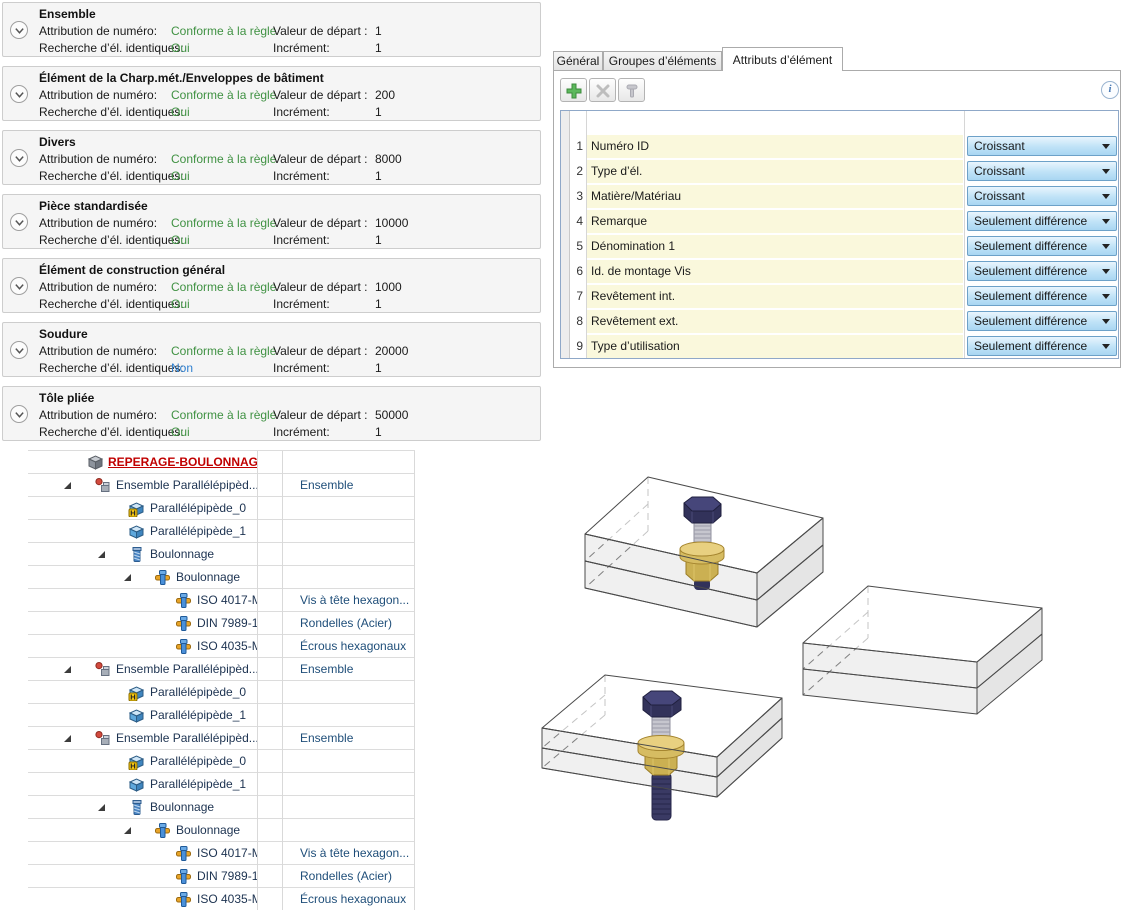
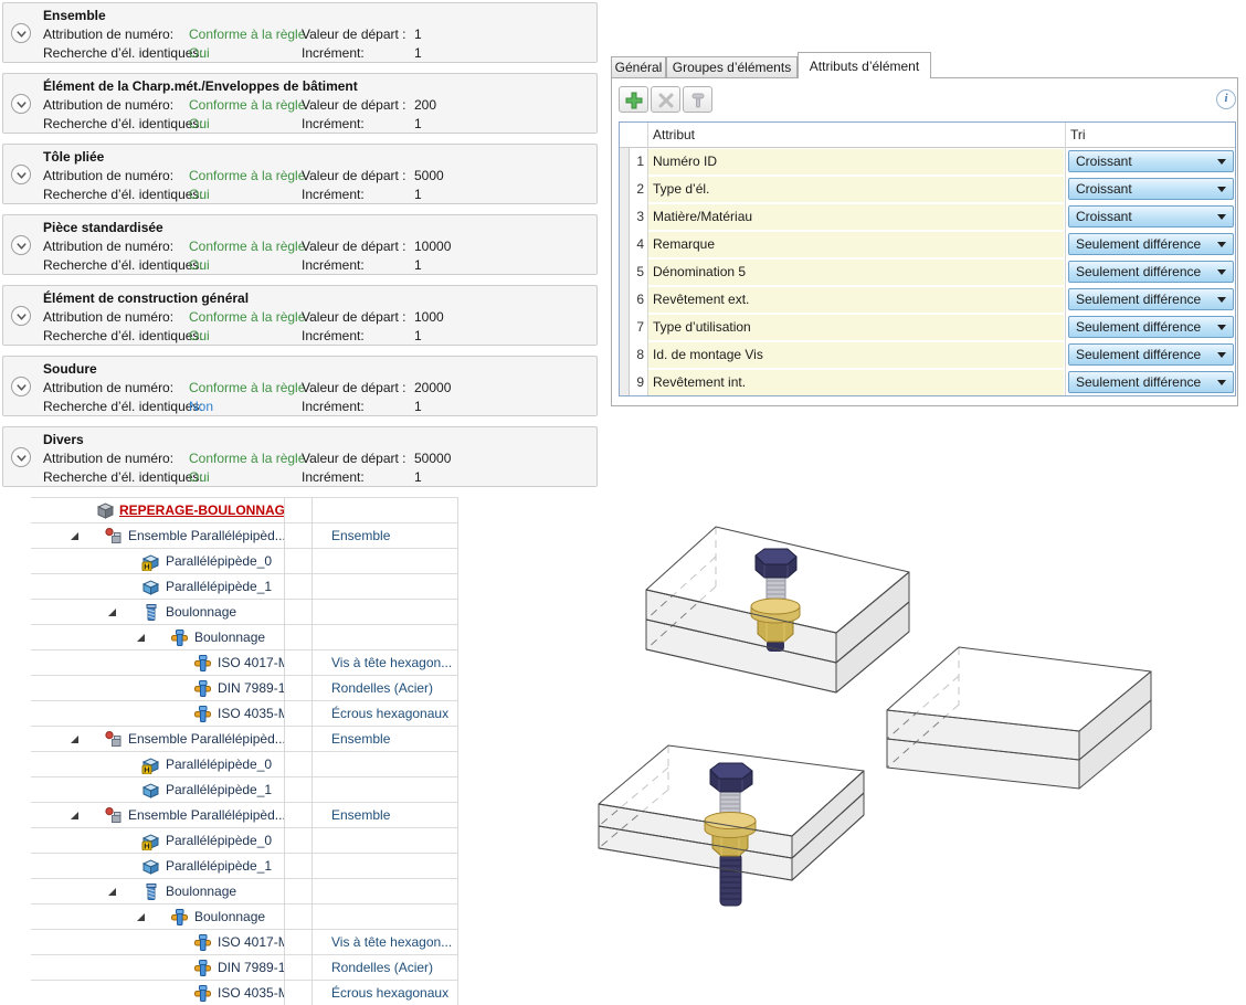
  Ensemble
  Attribution de numéro:
  Conforme à la règle
  Valeur de départ :
  1
  Recherche d’él. identiques:
  Oui
  Incrément:
  1
  Élément de la Charp.mét./Enveloppes de bâtiment
  Attribution de numéro:
  Conforme à la règle
  Valeur de départ :
  200
  Recherche d’él. identiques:
  Oui
  Incrément:
  1
- Divers
+ Tôle pliée
  Attribution de numéro:
  Conforme à la règle
  Valeur de départ :
- 8000
+ 5000
  Recherche d’él. identiques:
  Oui
  Incrément:
  1
  Pièce standardisée
  Attribution de numéro:
  Conforme à la règle
  Valeur de départ :
  10000
  Recherche d’él. identiques:
  Oui
  Incrément:
  1
  Élément de construction général
  Attribution de numéro:
  Conforme à la règle
  Valeur de départ :
  1000
  Recherche d’él. identiques:
  Oui
  Incrément:
  1
  Soudure
  Attribution de numéro:
  Conforme à la règle
  Valeur de départ :
  20000
  Recherche d’él. identiques:
  Non
  Incrément:
  1
- Tôle pliée
+ Divers
  Attribution de numéro:
  Conforme à la règle
  Valeur de départ :
  50000
  Recherche d’él. identiques:
  Oui
  Incrément:
  1
  Général
  Groupes d’éléments
  Attributs d’élément
  i
+ Attribut
+ Tri
  1
  Numéro ID
  Croissant
  2
  Type d’él.
  Croissant
  3
  Matière/Matériau
  Croissant
  4
  Remarque
  Seulement différence
  5
- Dénomination 1
+ Dénomination 5
  Seulement différence
  6
- Id. de montage Vis
+ Revêtement ext.
  Seulement différence
  7
- Revêtement int.
+ Type d’utilisation
  Seulement différence
  8
- Revêtement ext.
+ Id. de montage Vis
  Seulement différence
  9
- Type d’utilisation
+ Revêtement int.
  Seulement différence
  REPERAGE-BOULONNAG
  Ensemble Parallélépipèd..
  Ensemble
  H
  Parallélépipède_0
  Parallélépipède_1
  Boulonnage
  Boulonnage
  Vis à tête hexagon...
  DIN 7989-1
  Rondelles (Acier)
  Écrous hexagonaux
  Ensemble Parallélépipèd..
  Ensemble
  H
  Parallélépipède_0
  Parallélépipède_1
  Ensemble Parallélépipèd..
  Ensemble
  H
  Parallélépipède_0
  Parallélépipède_1
  Boulonnage
  Boulonnage
  Vis à tête hexagon...
  DIN 7989-1
  Rondelles (Acier)
  Écrous hexagonaux
